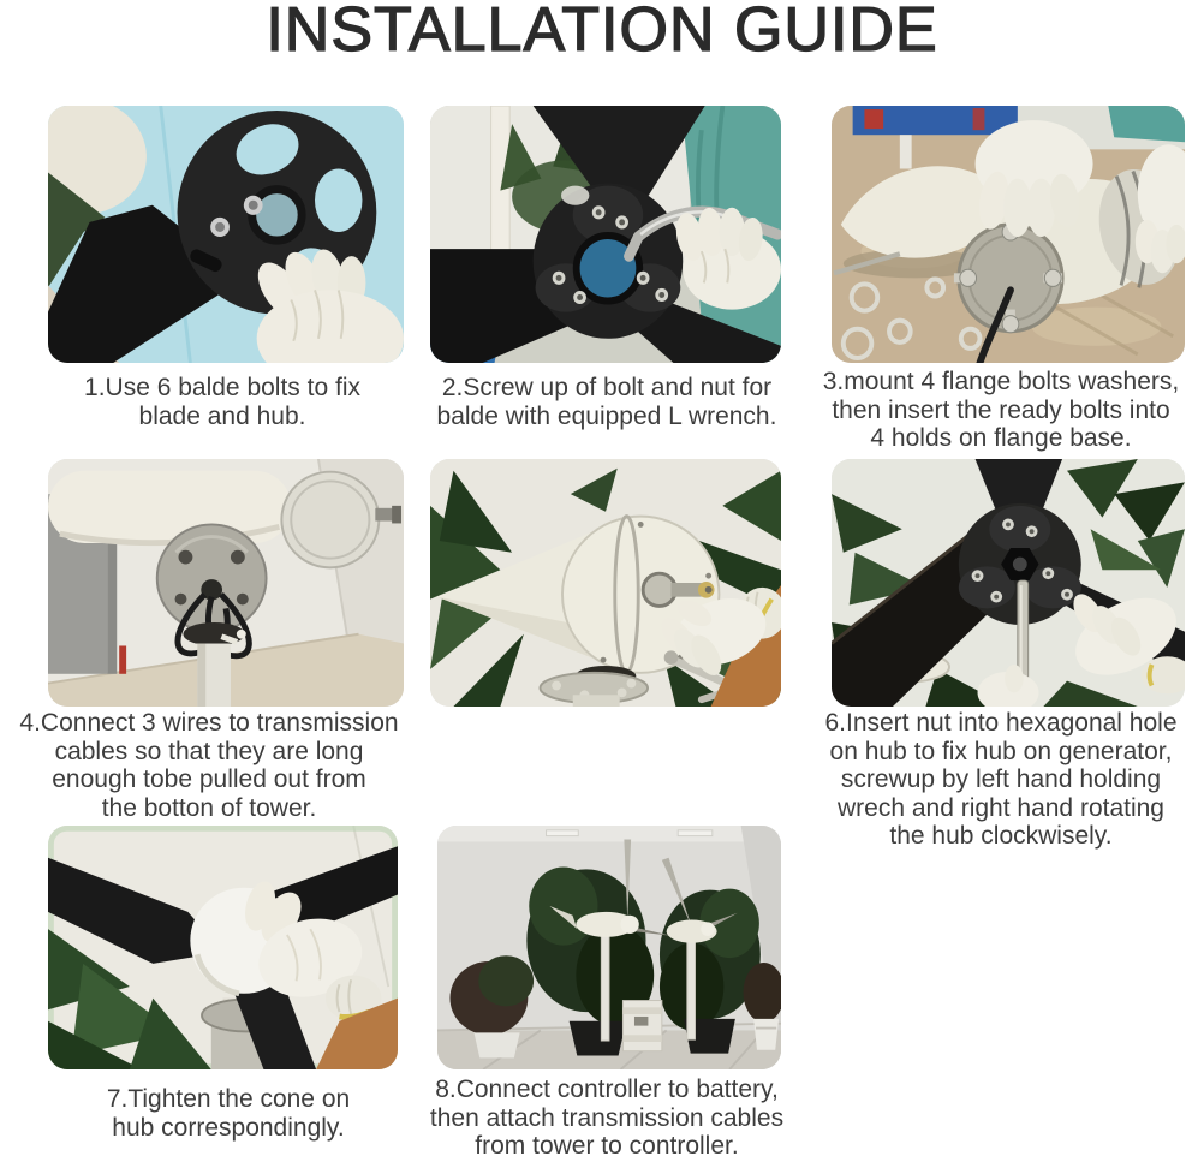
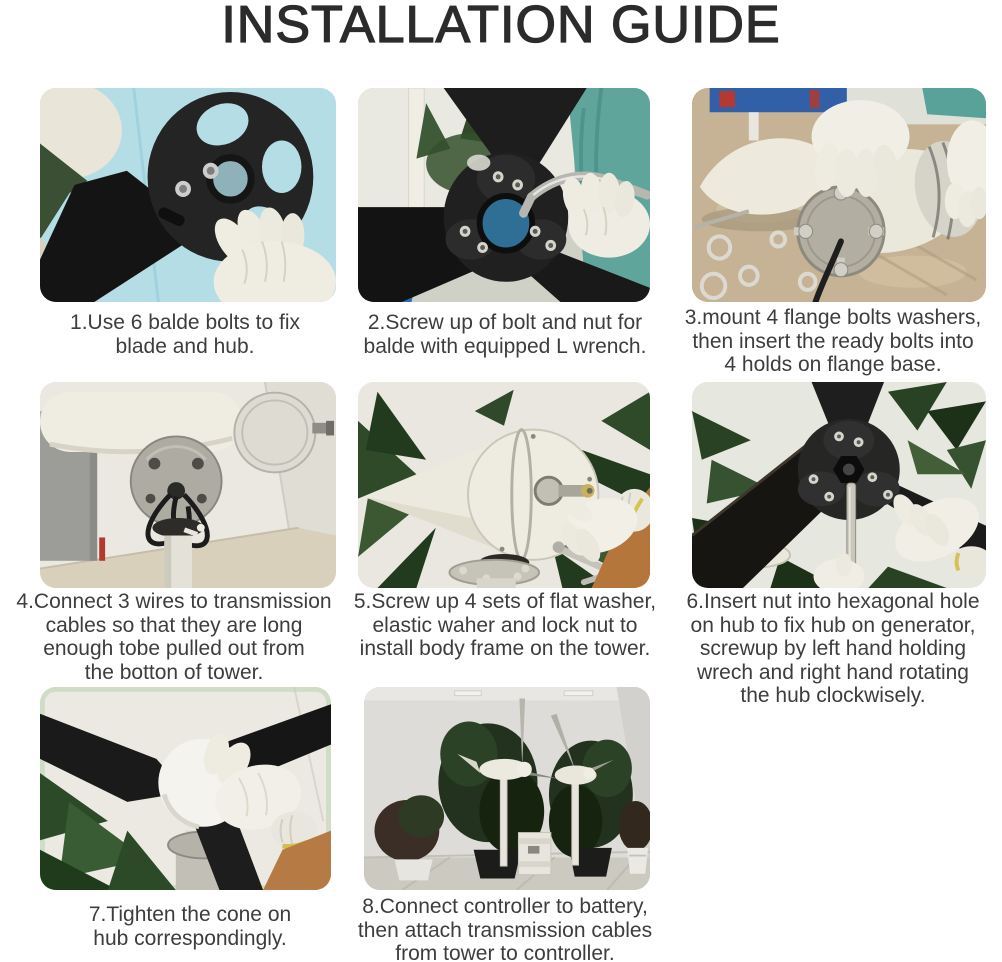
  INSTALLATION GUIDE
  1.Use 6 balde bolts to fix
  blade and hub.
  2.Screw up of bolt and nut for
  balde with equipped L wrench.
  3.mount 4 flange bolts washers,
  then insert the ready bolts into
  4 holds on flange base.
  4.Connect 3 wires to transmission
  cables so that they are long
  enough tobe pulled out from
  the botton of tower.
+ 5.Screw up 4 sets of flat washer,
+ elastic waher and lock nut to
+ install body frame on the tower.
  6.Insert nut into hexagonal hole
  on hub to fix hub on generator,
  screwup by left hand holding
  wrech and right hand rotating
  the hub clockwisely.
  7.Tighten the cone on
  hub correspondingly.
  8.Connect controller to battery,
  then attach transmission cables
  from tower to controller.
